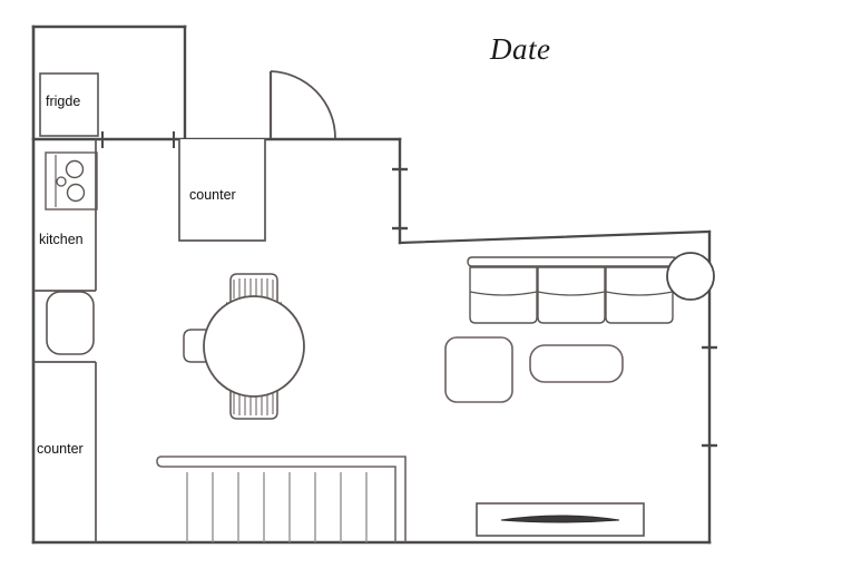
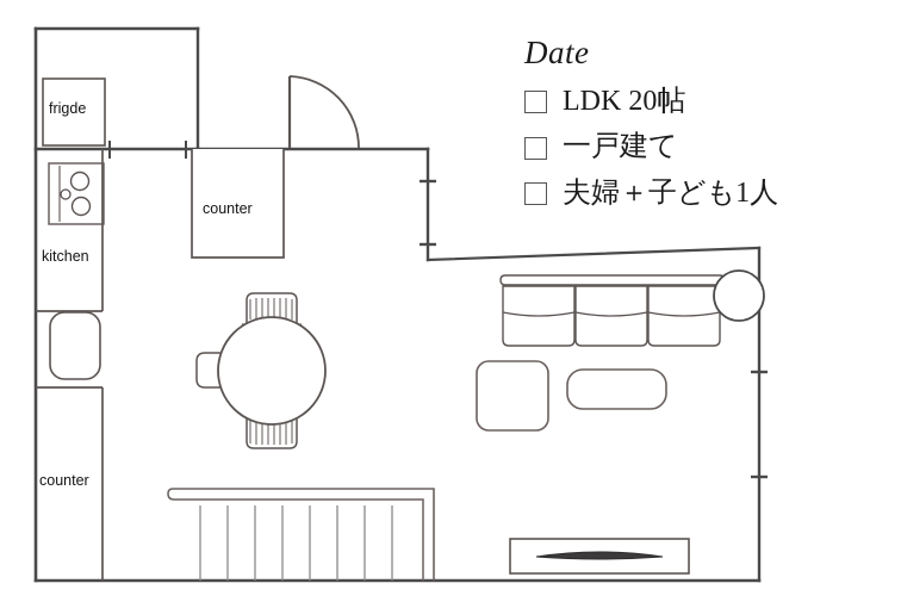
  frigde
  kitchen
  counter
  counter
  Date
+ LDK 20帖
+ 一戸建て
+ 夫婦＋子ども1人
